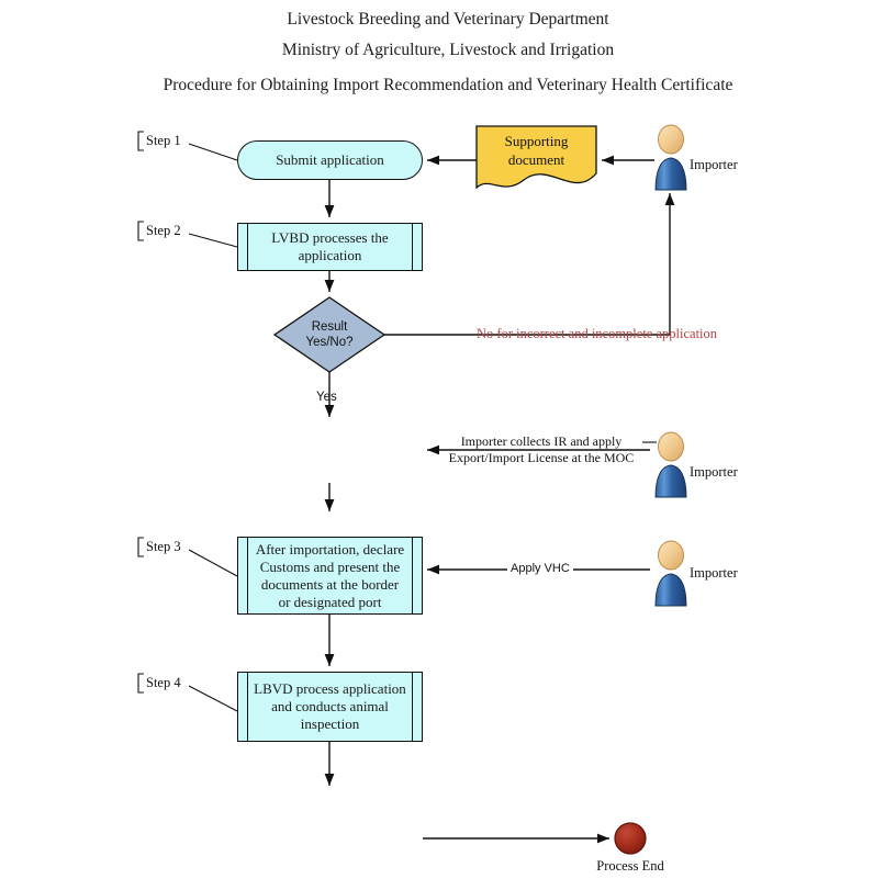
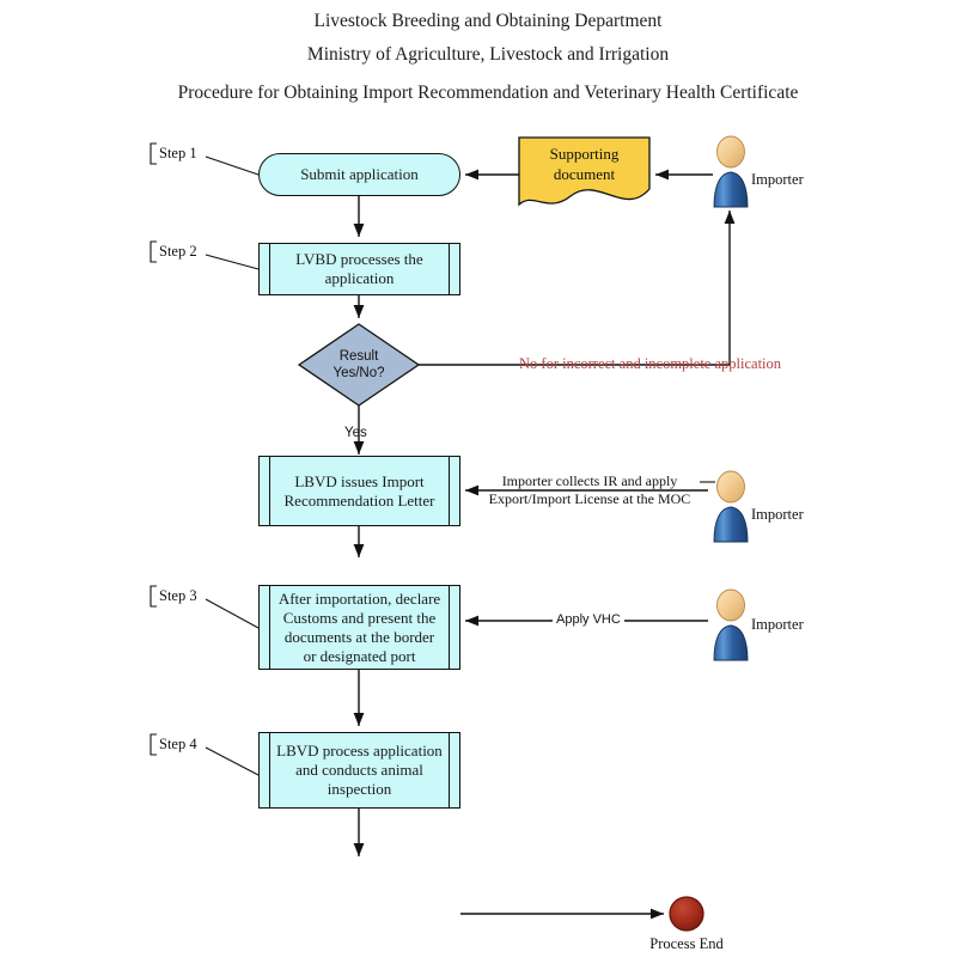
- Livestock Breeding and Veterinary Department
+ Livestock Breeding and Obtaining Department
  Ministry of Agriculture, Livestock and Irrigation
  Procedure for Obtaining Import Recommendation and Veterinary Health Certificate
  Step 1
  Step 2
  Step 3
  Step 4
  Submit application
  Supporting
  document
  LVBD processes the application
  Result
  Yes/No?
+ LBVD issues Import Recommendation Letter
  After importation, declare Customs and present the documents at the border or designated port
  LBVD process application and conducts animal inspection
  Yes
  No for incorrect and incomplete application
  Importer collects IR and apply
  Export/Import License at the MOC
  Apply VHC
  Importer
  Importer
  Importer
  Process End
